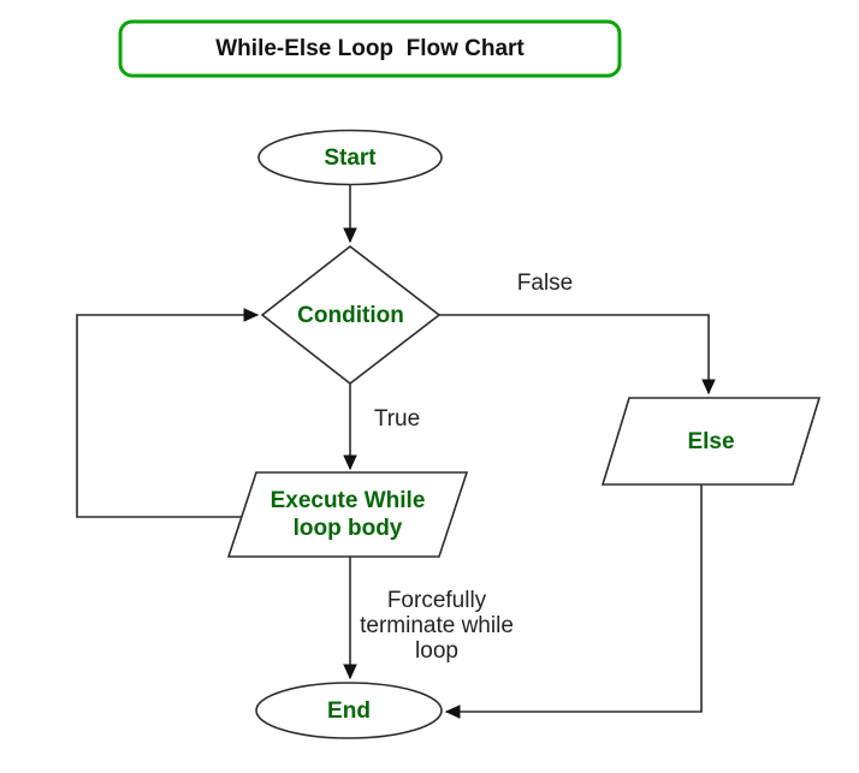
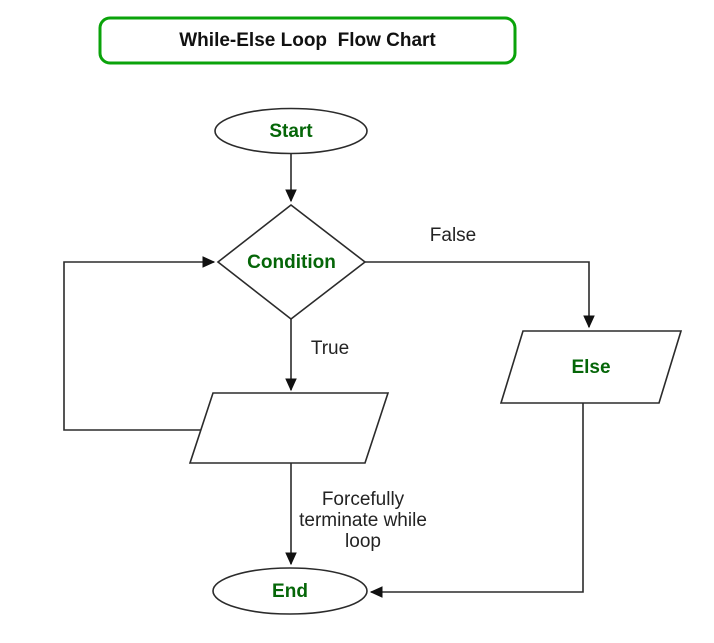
  While-Else Loop Flow Chart
  Start
  Condition
  False
  True
- Execute While
- loop body
  Else
  Forcefully
  terminate while
  loop
  End
